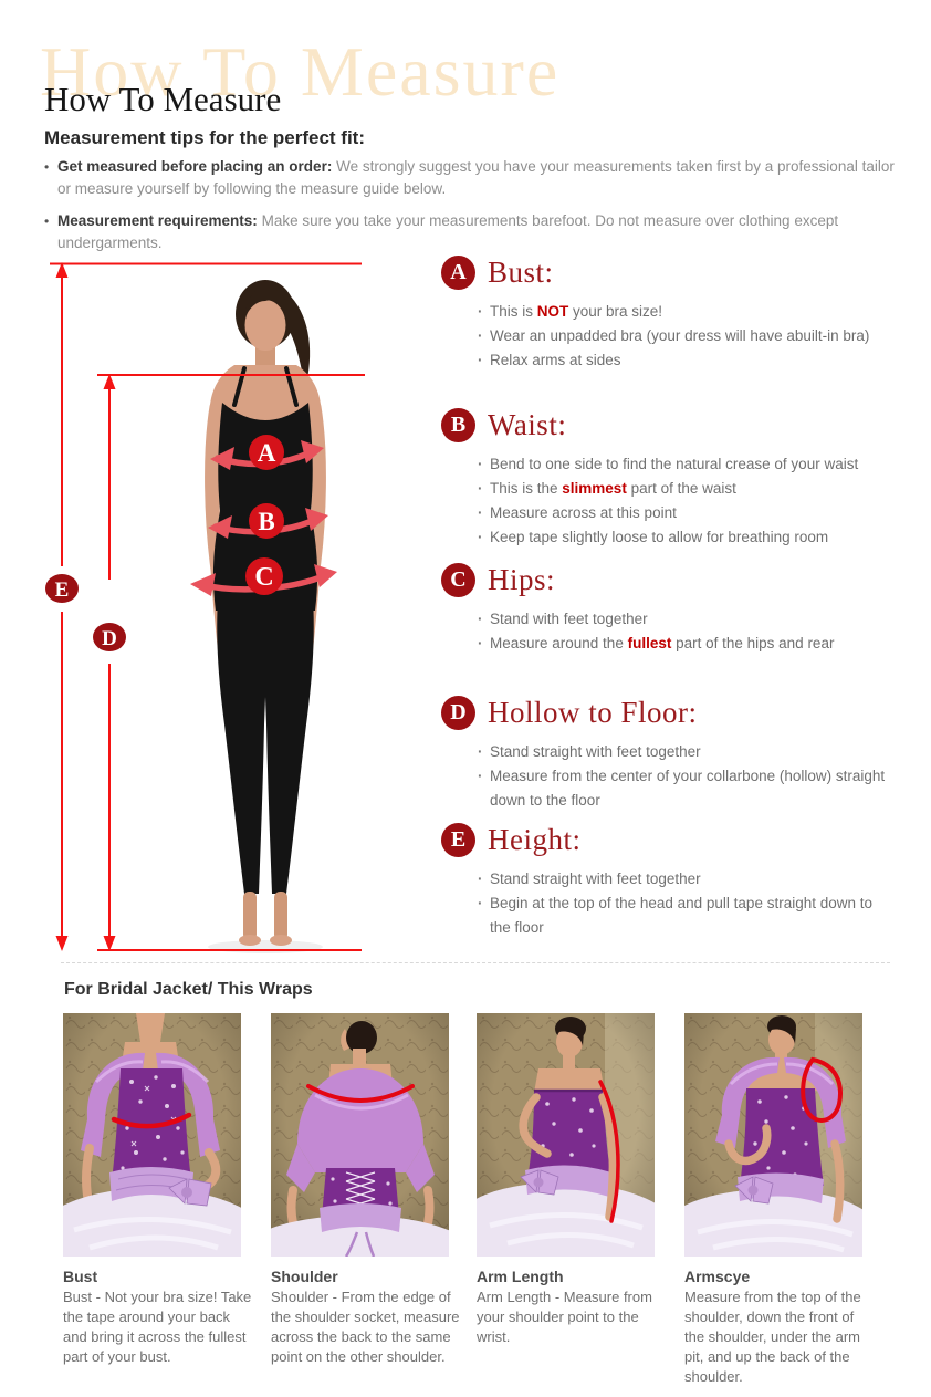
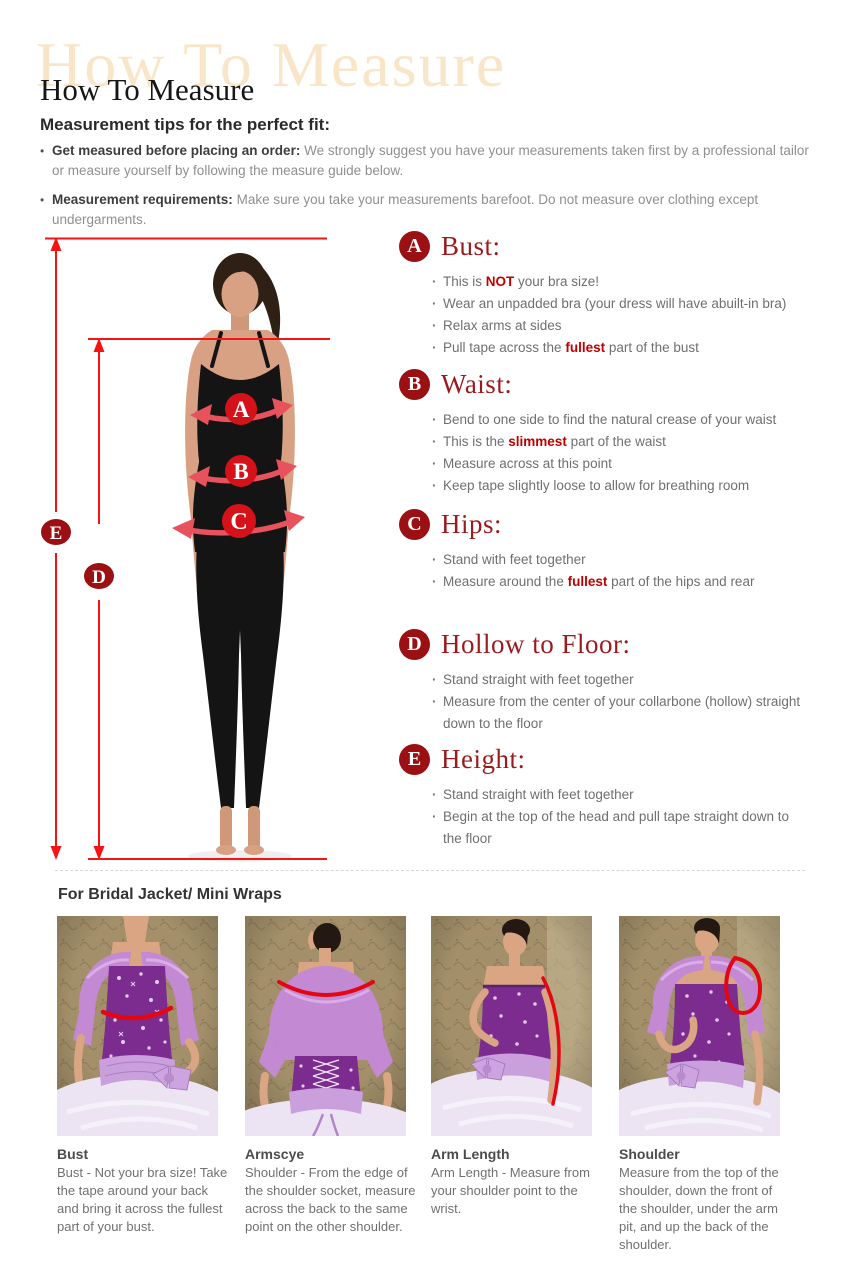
  How To Measure
  How To Measure
  Measurement tips for the perfect fit:
  Get measured before placing an order: We strongly suggest you have your measurements taken first by a professional tailor or measure yourself by following the measure guide below.
  Measurement requirements: Make sure you take your measurements barefoot. Do not measure over clothing except undergarments.
  A
  B
  C
  E
  D
  A
  Bust:
  This is NOT your bra size!
  Wear an unpadded bra (your dress will have abuilt-in bra)
  Relax arms at sides
+ Pull tape across the fullest part of the bust
  B
  Waist:
  Bend to one side to find the natural crease of your waist
  This is the slimmest part of the waist
  Measure across at this point
  Keep tape slightly loose to allow for breathing room
  C
  Hips:
  Stand with feet together
  Measure around the fullest part of the hips and rear
  D
  Hollow to Floor:
  Stand straight with feet together
  Measure from the center of your collarbone (hollow) straight down to the floor
  E
  Height:
  Stand straight with feet together
  Begin at the top of the head and pull tape straight down to the floor
- For Bridal Jacket/ This Wraps
+ For Bridal Jacket/ Mini Wraps
  Bust
  Bust - Not your bra size! Take the tape around your back and bring it across the fullest part of your bust.
- Shoulder
+ Armscye
  Shoulder - From the edge of the shoulder socket, measure across the back to the same point on the other shoulder.
  Arm Length
  Arm Length - Measure from your shoulder point to the wrist.
- Armscye
+ Shoulder
  Measure from the top of the shoulder, down the front of the shoulder, under the arm pit, and up the back of the shoulder.
